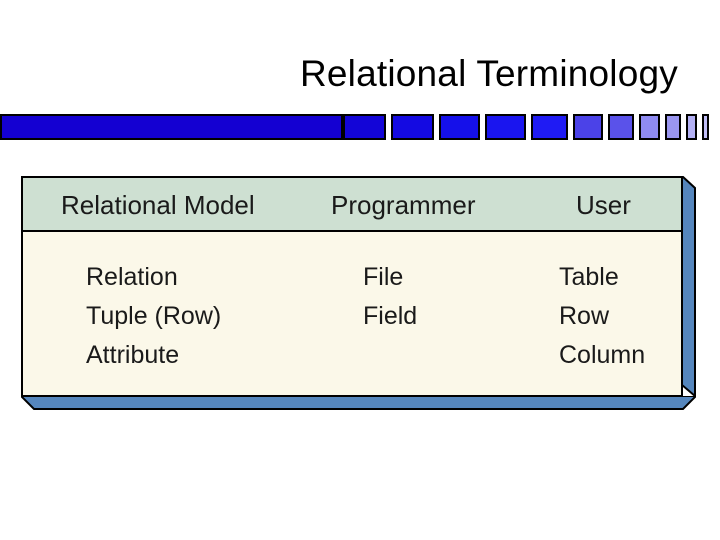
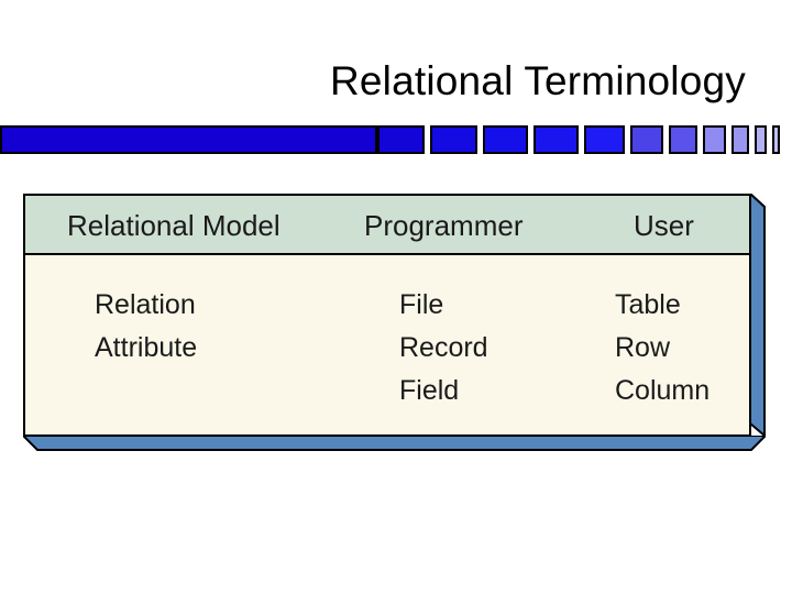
  Relational Terminology
  Relational Model
  Programmer
  User
  Relation
- Tuple (Row)
  Attribute
  File
+ Record
  Field
  Table
  Row
  Column
